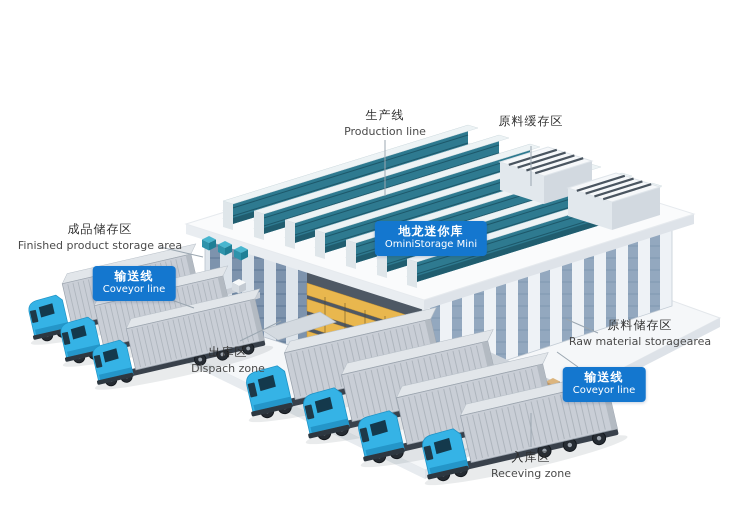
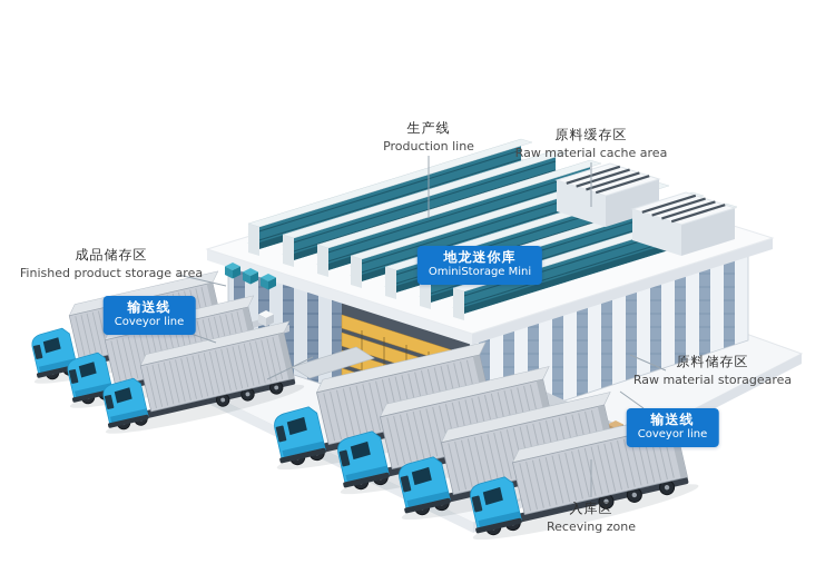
  生产线
  Production line
  原料缓存区
+ Raw material cache area
  成品储存区
  Finished product storage area
  输送线
  Coveyor line
  地龙迷你库
  OminiStorage Mini
- 出库区
- Dispach zone
  原料储存区
  Raw material storagearea
  输送线
  Coveyor line
  入库区
  Receving zone
